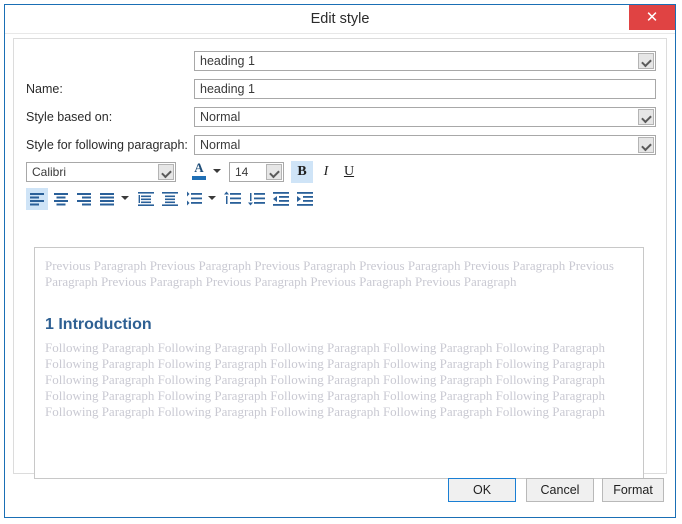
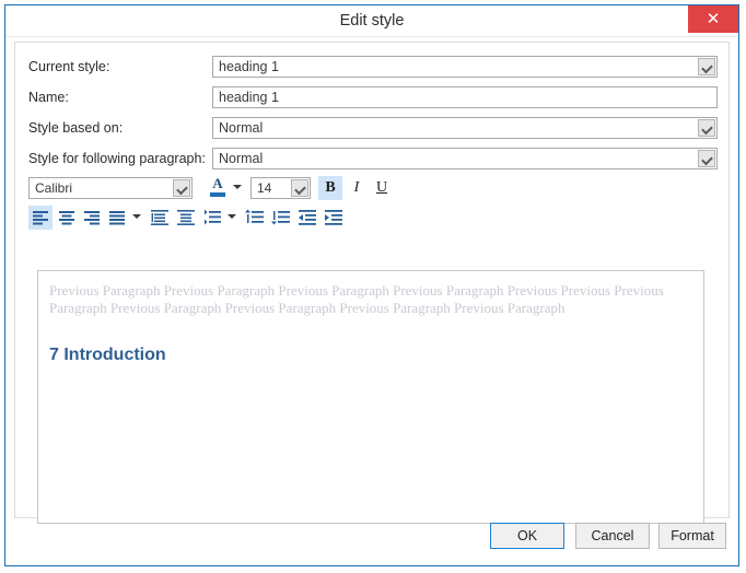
  Edit style
  ✕
+ Current style:
  heading 1
  Name:
  heading 1
  Style based on:
  Normal
  Style for following paragraph:
  Normal
  Calibri
  A
  14
  B
  I
  U
- Previous Paragraph Previous Paragraph Previous Paragraph Previous Paragraph Previous Paragraph Previous Paragraph Previous Paragraph Previous Paragraph Previous Paragraph Previous Paragraph
+ Previous Paragraph Previous Paragraph Previous Paragraph Previous Paragraph Previous Previous Previous Paragraph Previous Paragraph Previous Paragraph Previous Paragraph Previous Paragraph
- 1 Introduction
+ 7 Introduction
- Following Paragraph Following Paragraph Following Paragraph Following Paragraph Following Paragraph Following Paragraph Following Paragraph Following Paragraph Following Paragraph Following Paragraph Following Paragraph Following Paragraph Following Paragraph Following Paragraph Following Paragraph Following Paragraph Following Paragraph Following Paragraph Following Paragraph Following Paragraph Following Paragraph Following Paragraph Following Paragraph Following Paragraph Following Paragraph
  OK
  Cancel
  Format
